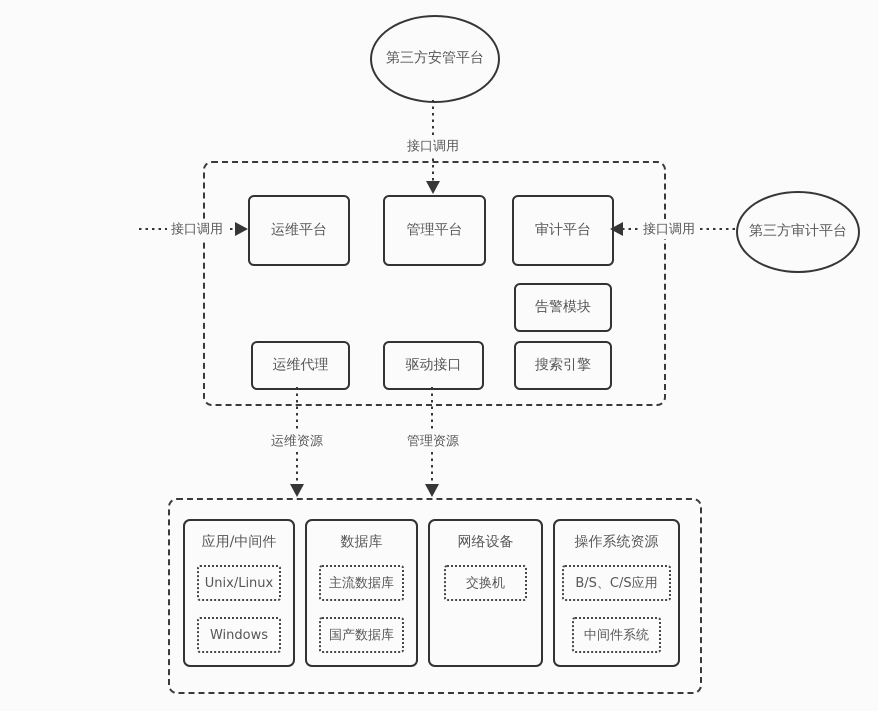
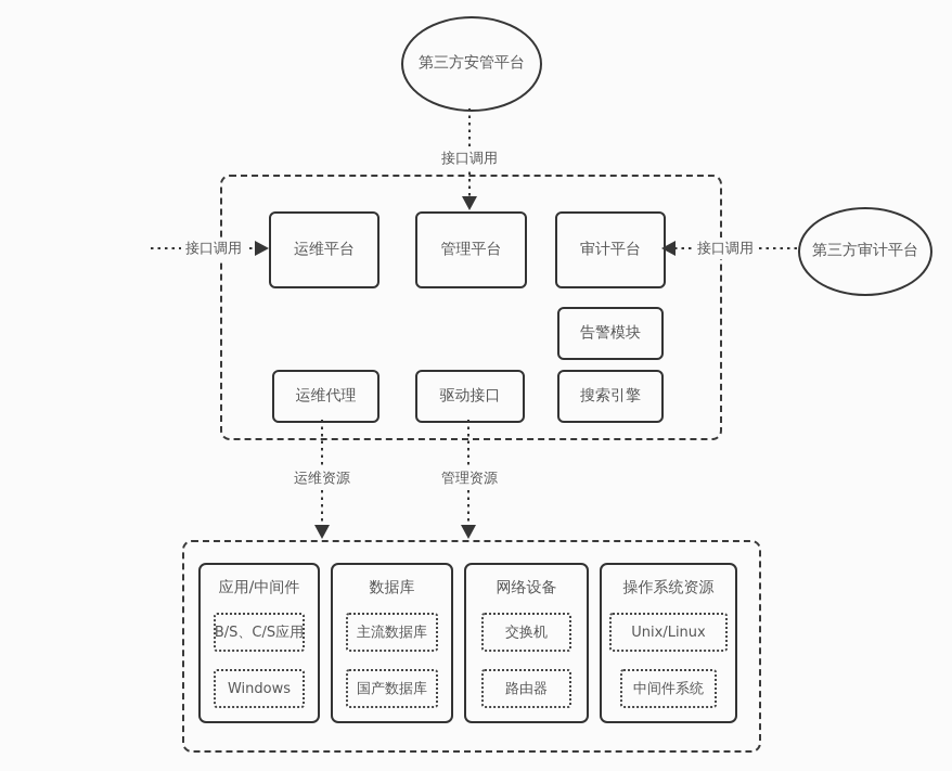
  第三方安管平台
  第三方审计平台
  运维平台
  管理平台
  审计平台
  告警模块
  运维代理
  驱动接口
  搜索引擎
  应用/中间件
- Unix/Linux
+ B/S、C/S应用
  Windows
  数据库
  主流数据库
  国产数据库
  网络设备
  交换机
+ 路由器
  操作系统资源
- B/S、C/S应用
+ Unix/Linux
  中间件系统
  接口调用
  接口调用
  接口调用
  运维资源
  管理资源
